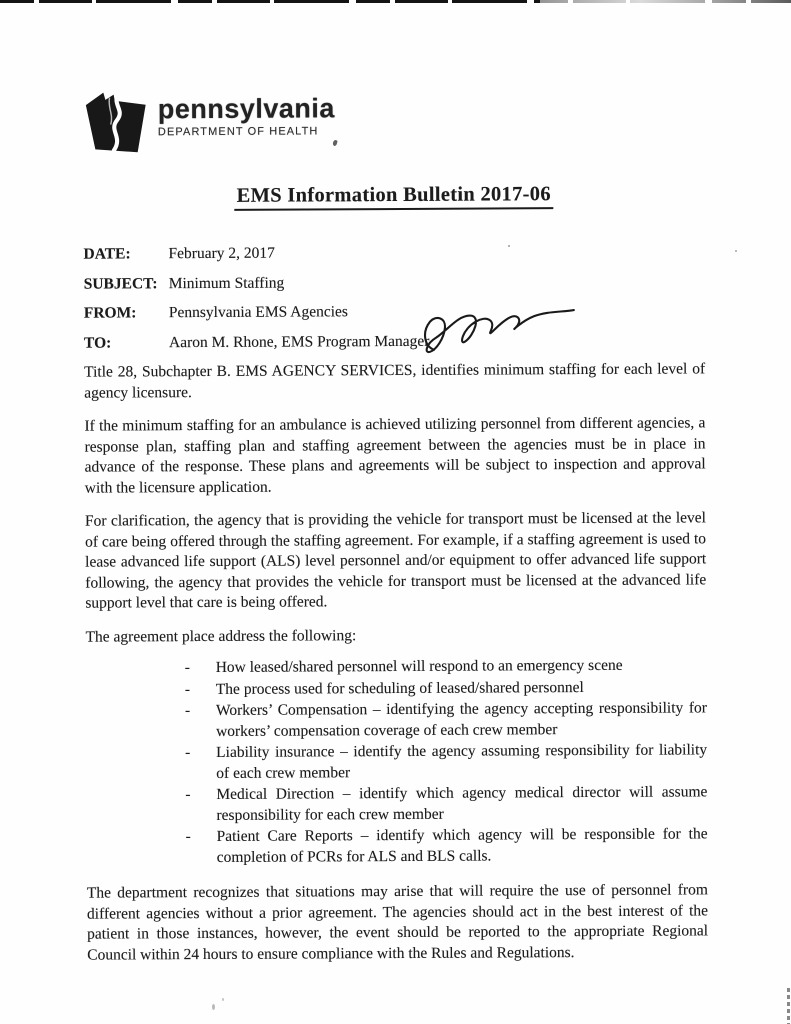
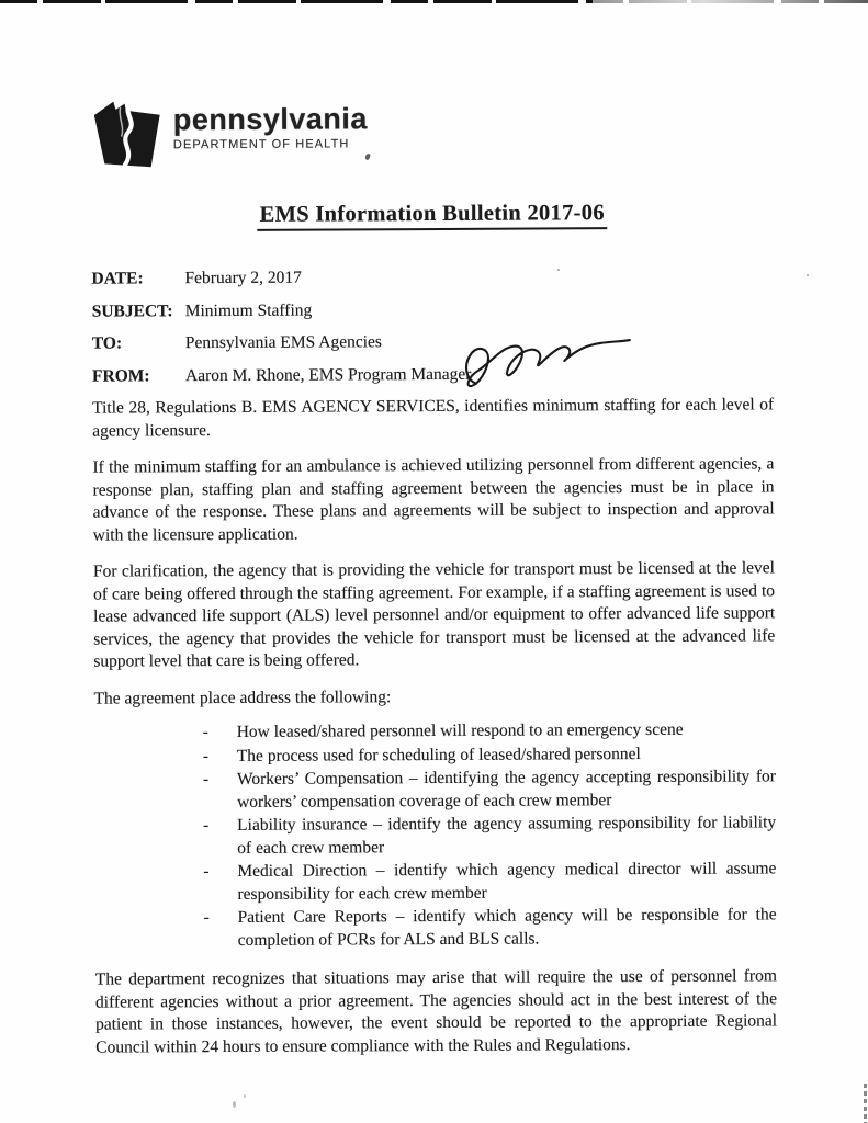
  pennsylvania
  DEPARTMENT OF HEALTH
  EMS Information Bulletin 2017-06
  DATE:
  February 2, 2017
  SUBJECT:
  Minimum Staffing
- FROM:
+ TO:
  Pennsylvania EMS Agencies
- TO:
+ FROM:
  Aaron M. Rhone, EMS Program Manage
- Title 28, Subchapter B. EMS AGENCY SERVICES, identifies minimum staffing for each level of agency licensure.
+ Title 28, Regulations B. EMS AGENCY SERVICES, identifies minimum staffing for each level of agency licensure.
  If the minimum staffing for an ambulance is achieved utilizing personnel from different agencies, a response plan, staffing plan and staffing agreement between the agencies must be in place in advance of the response. These plans and agreements will be subject to inspection and approval with the licensure application.
- For clarification, the agency that is providing the vehicle for transport must be licensed at the level of care being offered through the staffing agreement. For example, if a staffing agreement is used to lease advanced life support (ALS) level personnel and/or equipment to offer advanced life support following, the agency that provides the vehicle for transport must be licensed at the advanced life support level that care is being offered.
+ For clarification, the agency that is providing the vehicle for transport must be licensed at the level of care being offered through the staffing agreement. For example, if a staffing agreement is used to lease advanced life support (ALS) level personnel and/or equipment to offer advanced life support services, the agency that provides the vehicle for transport must be licensed at the advanced life support level that care is being offered.
  The agreement place address the following:
  -
  How leased/shared personnel will respond to an emergency scene
  -
  The process used for scheduling of leased/shared personnel
  -
  Workers’ Compensation – identifying the agency accepting responsibility for workers’ compensation coverage of each crew member
  -
  Liability insurance – identify the agency assuming responsibility for liability of each crew member
  -
  Medical Direction – identify which agency medical director will assume responsibility for each crew member
  -
  Patient Care Reports – identify which agency will be responsible for the completion of PCRs for ALS and BLS calls.
  The department recognizes that situations may arise that will require the use of personnel from different agencies without a prior agreement. The agencies should act in the best interest of the patient in those instances, however, the event should be reported to the appropriate Regional Council within 24 hours to ensure compliance with the Rules and Regulations.
